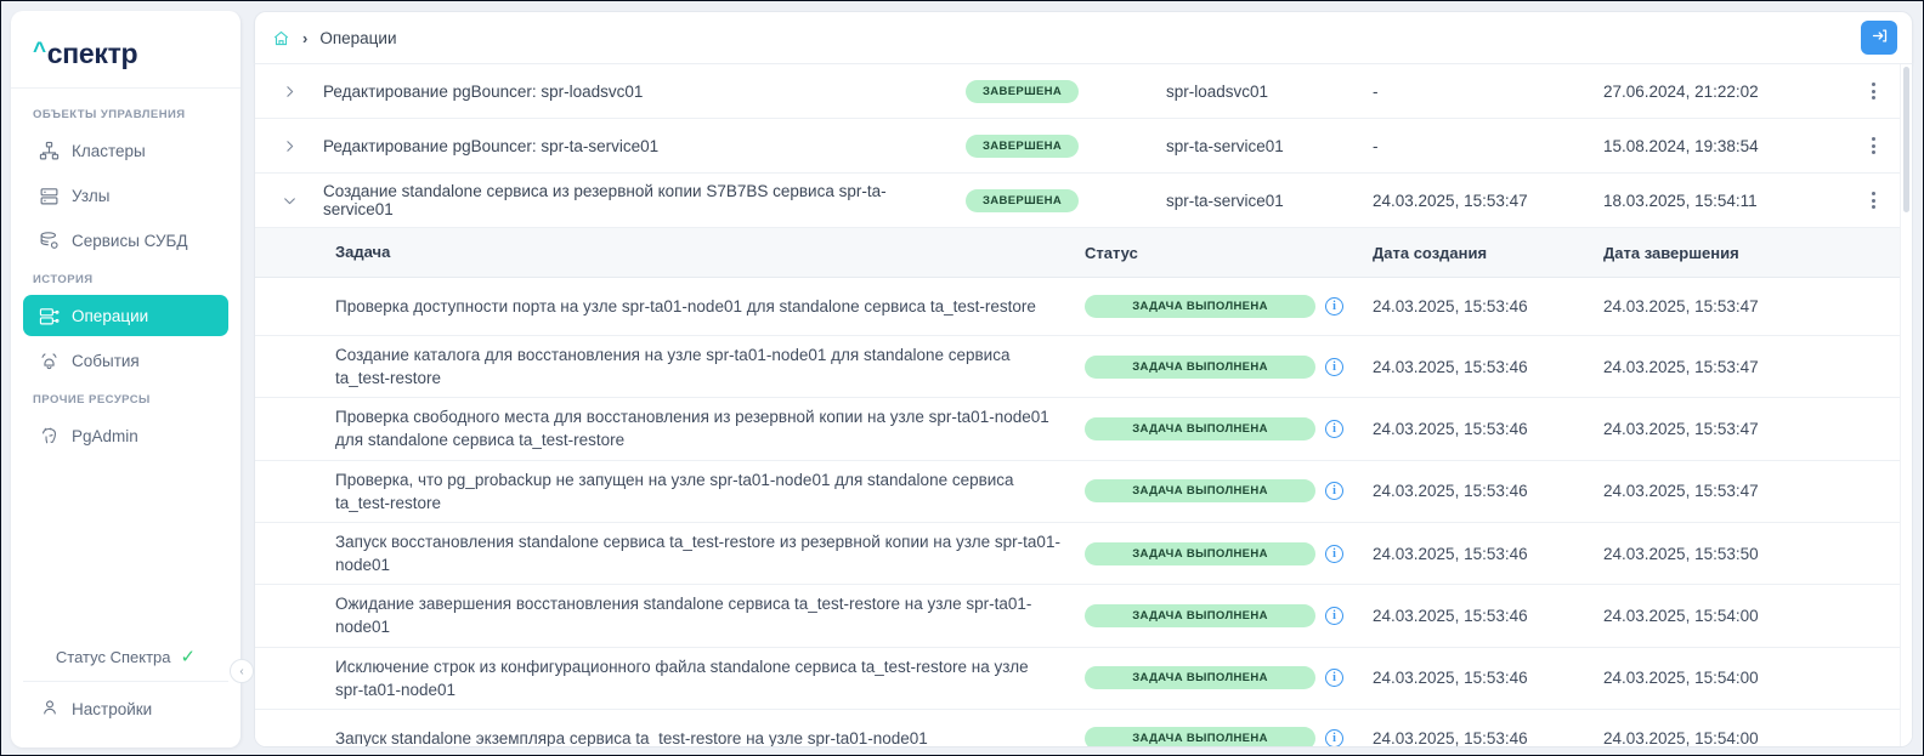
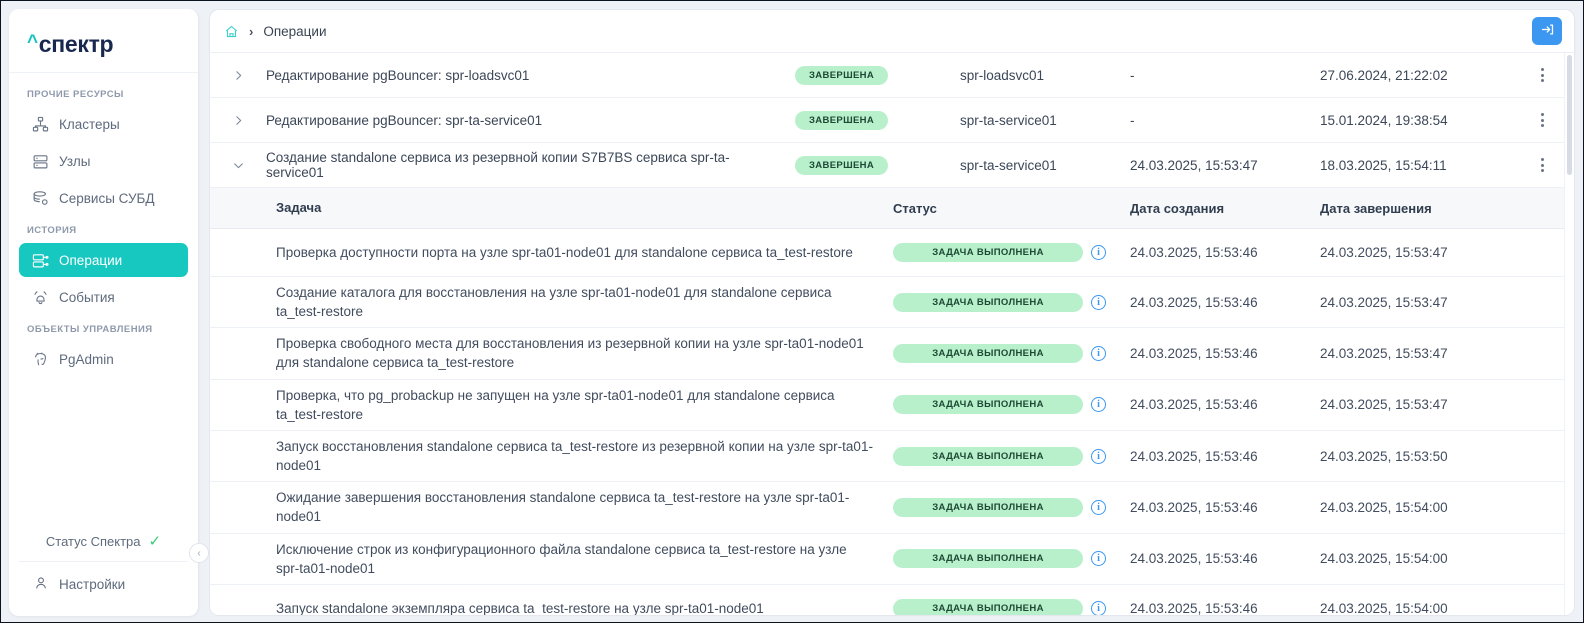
  ^
  спектр
- ОБЪЕКТЫ УПРАВЛЕНИЯ
+ ПРОЧИЕ РЕСУРСЫ
  Кластеры
  Узлы
  Сервисы СУБД
  ИСТОРИЯ
  Операции
  События
- ПРОЧИЕ РЕСУРСЫ
+ ОБЪЕКТЫ УПРАВЛЕНИЯ
  PgAdmin
  Статус Спектра
  ✓
  Настройки
  ‹
  ›
  Операции
  Редактирование pgBouncer: spr-loadsvc01
  ЗАВЕРШЕНА
  spr-loadsvc01
  -
  27.06.2024, 21:22:02
  Редактирование pgBouncer: spr-ta-service01
  ЗАВЕРШЕНА
  spr-ta-service01
  -
- 15.08.2024, 19:38:54
+ 15.01.2024, 19:38:54
  Создание standalone сервиса из резервной копии S7B7BS сервиса spr-ta-service01
  ЗАВЕРШЕНА
  spr-ta-service01
  24.03.2025, 15:53:47
  18.03.2025, 15:54:11
  Задача
  Статус
  Дата создания
  Дата завершения
  Проверка доступности порта на узле spr-ta01-node01 для standalone сервиса ta_test-restore
  ЗАДАЧА ВЫПОЛНЕНА
  i
  24.03.2025, 15:53:46
  24.03.2025, 15:53:47
  Создание каталога для восстановления на узле spr-ta01-node01 для standalone сервиса ta_test-restore
  ЗАДАЧА ВЫПОЛНЕНА
  i
  24.03.2025, 15:53:46
  24.03.2025, 15:53:47
  Проверка свободного места для восстановления из резервной копии на узле spr-ta01-node01 для standalone сервиса ta_test-restore
  ЗАДАЧА ВЫПОЛНЕНА
  i
  24.03.2025, 15:53:46
  24.03.2025, 15:53:47
  Проверка, что pg_probackup не запущен на узле spr-ta01-node01 для standalone сервиса ta_test-restore
  ЗАДАЧА ВЫПОЛНЕНА
  i
  24.03.2025, 15:53:46
  24.03.2025, 15:53:47
  Запуск восстановления standalone сервиса ta_test-restore из резервной копии на узле spr-ta01-node01
  ЗАДАЧА ВЫПОЛНЕНА
  i
  24.03.2025, 15:53:46
  24.03.2025, 15:53:50
  Ожидание завершения восстановления standalone сервиса ta_test-restore на узле spr-ta01-node01
  ЗАДАЧА ВЫПОЛНЕНА
  i
  24.03.2025, 15:53:46
  24.03.2025, 15:54:00
  Исключение строк из конфигурационного файла standalone сервиса ta_test-restore на узле spr-ta01-node01
  ЗАДАЧА ВЫПОЛНЕНА
  i
  24.03.2025, 15:53:46
  24.03.2025, 15:54:00
  Запуск standalone экземпляра сервиса ta_test-restore на узле spr-ta01-node01
  ЗАДАЧА ВЫПОЛНЕНА
  i
  24.03.2025, 15:53:46
  24.03.2025, 15:54:00
